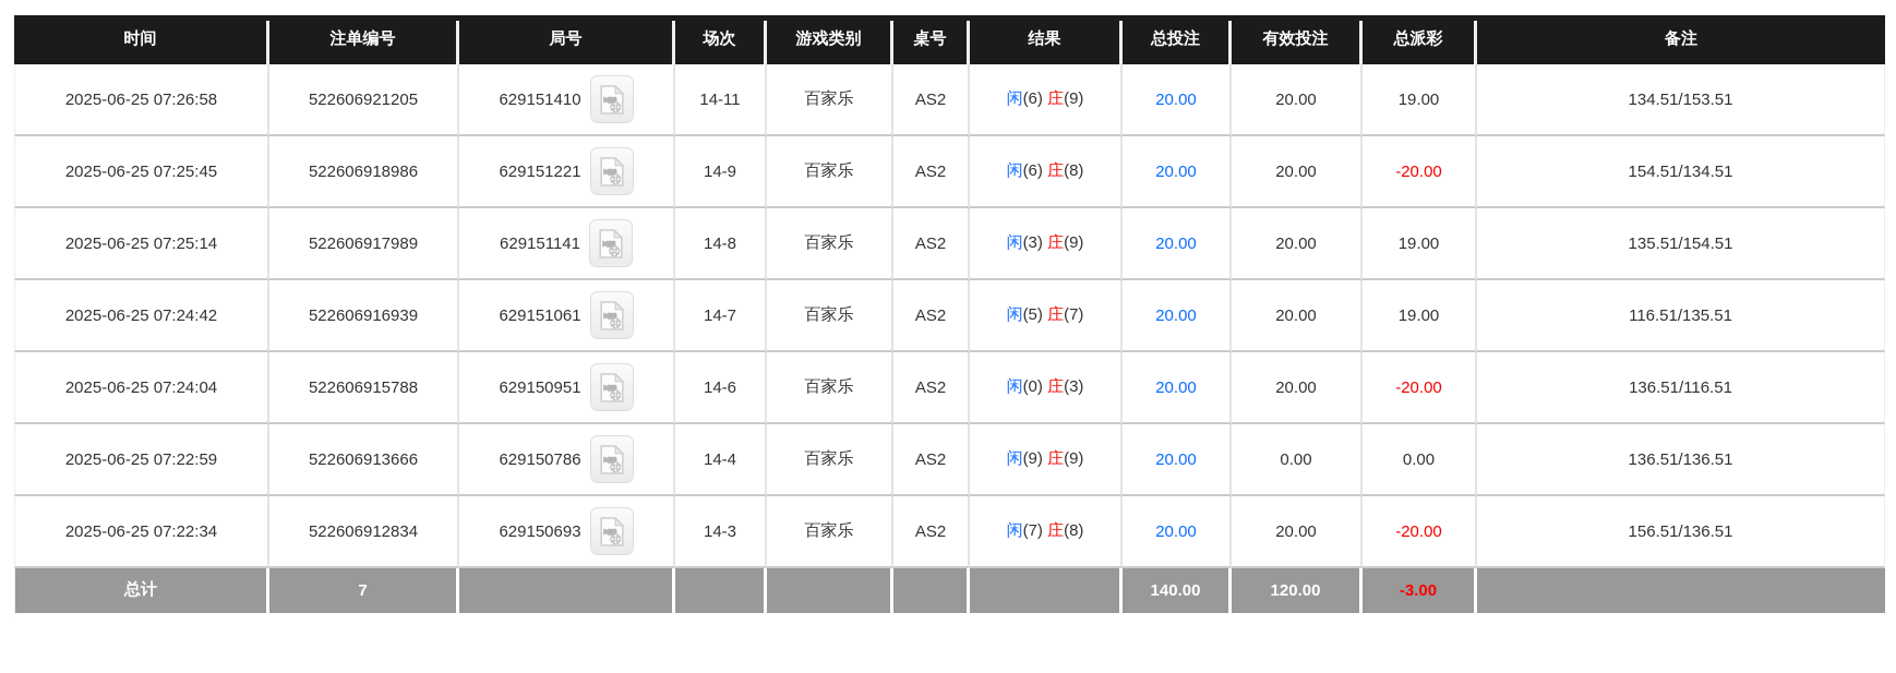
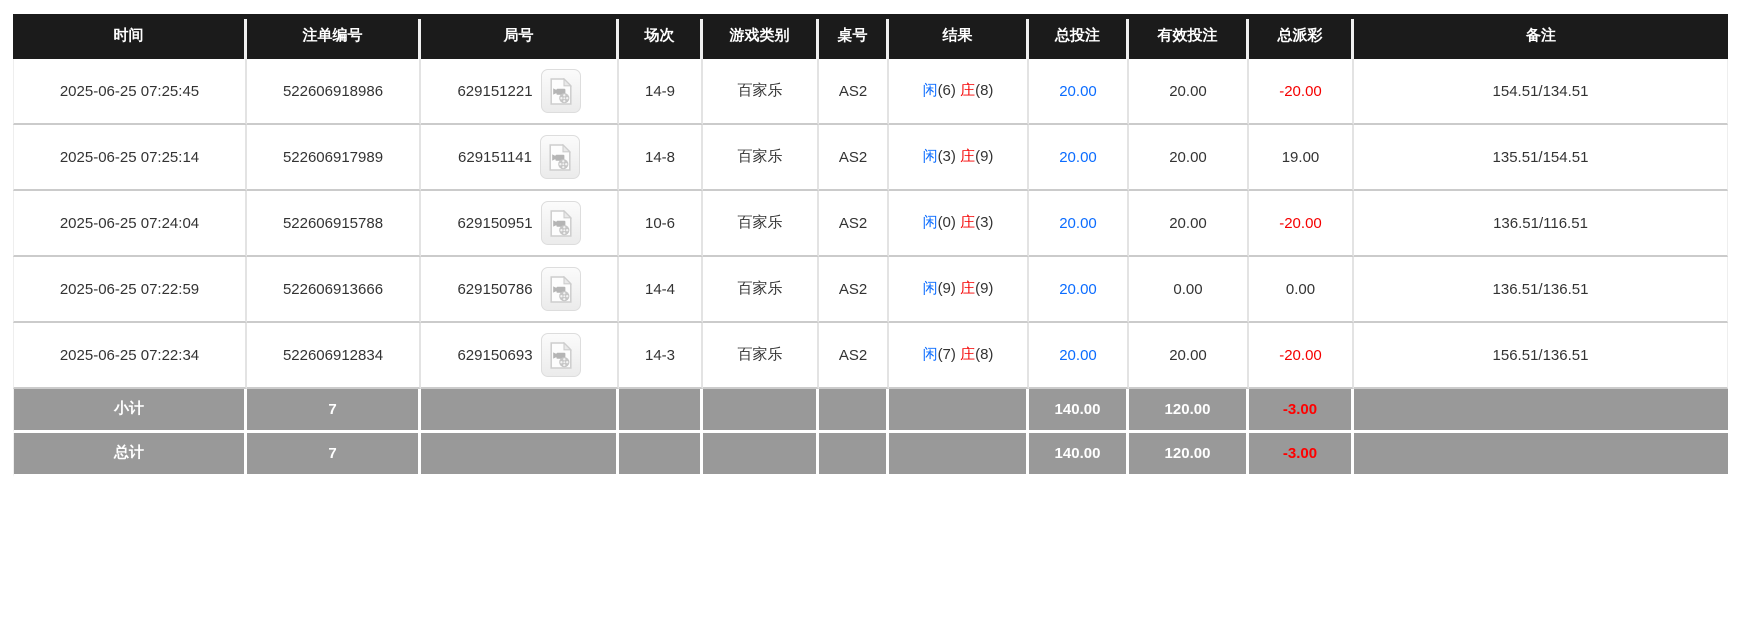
  时间	注单编号	局号	场次	游戏类别	桌号	结果	总投注	有效投注	总派彩	备注
- 2025-06-25 07:26:58	522606921205	629151410	14-11	百家乐	AS2	闲(6) 庄(9)	20.00	20.00	19.00	134.51/153.51
  2025-06-25 07:25:45	522606918986	629151221	14-9	百家乐	AS2	闲(6) 庄(8)	20.00	20.00	-20.00	154.51/134.51
  2025-06-25 07:25:14	522606917989	629151141	14-8	百家乐	AS2	闲(3) 庄(9)	20.00	20.00	19.00	135.51/154.51
- 2025-06-25 07:24:42	522606916939	629151061	14-7	百家乐	AS2	闲(5) 庄(7)	20.00	20.00	19.00	116.51/135.51
- 2025-06-25 07:24:04	522606915788	629150951	14-6	百家乐	AS2	闲(0) 庄(3)	20.00	20.00	-20.00	136.51/116.51
+ 2025-06-25 07:24:04	522606915788	629150951	10-6	百家乐	AS2	闲(0) 庄(3)	20.00	20.00	-20.00	136.51/116.51
  2025-06-25 07:22:59	522606913666	629150786	14-4	百家乐	AS2	闲(9) 庄(9)	20.00	0.00	0.00	136.51/136.51
  2025-06-25 07:22:34	522606912834	629150693	14-3	百家乐	AS2	闲(7) 庄(8)	20.00	20.00	-20.00	156.51/136.51
+ 小计	7						140.00	120.00	-3.00
  总计	7						140.00	120.00	-3.00
